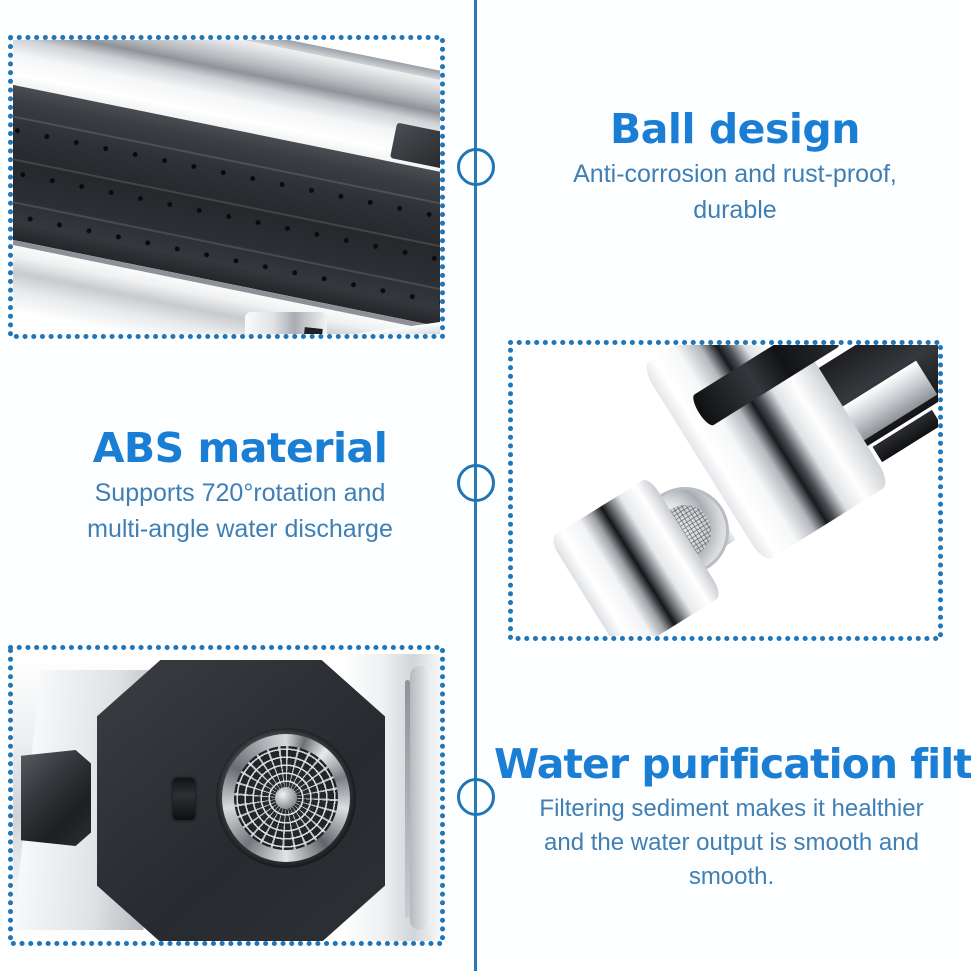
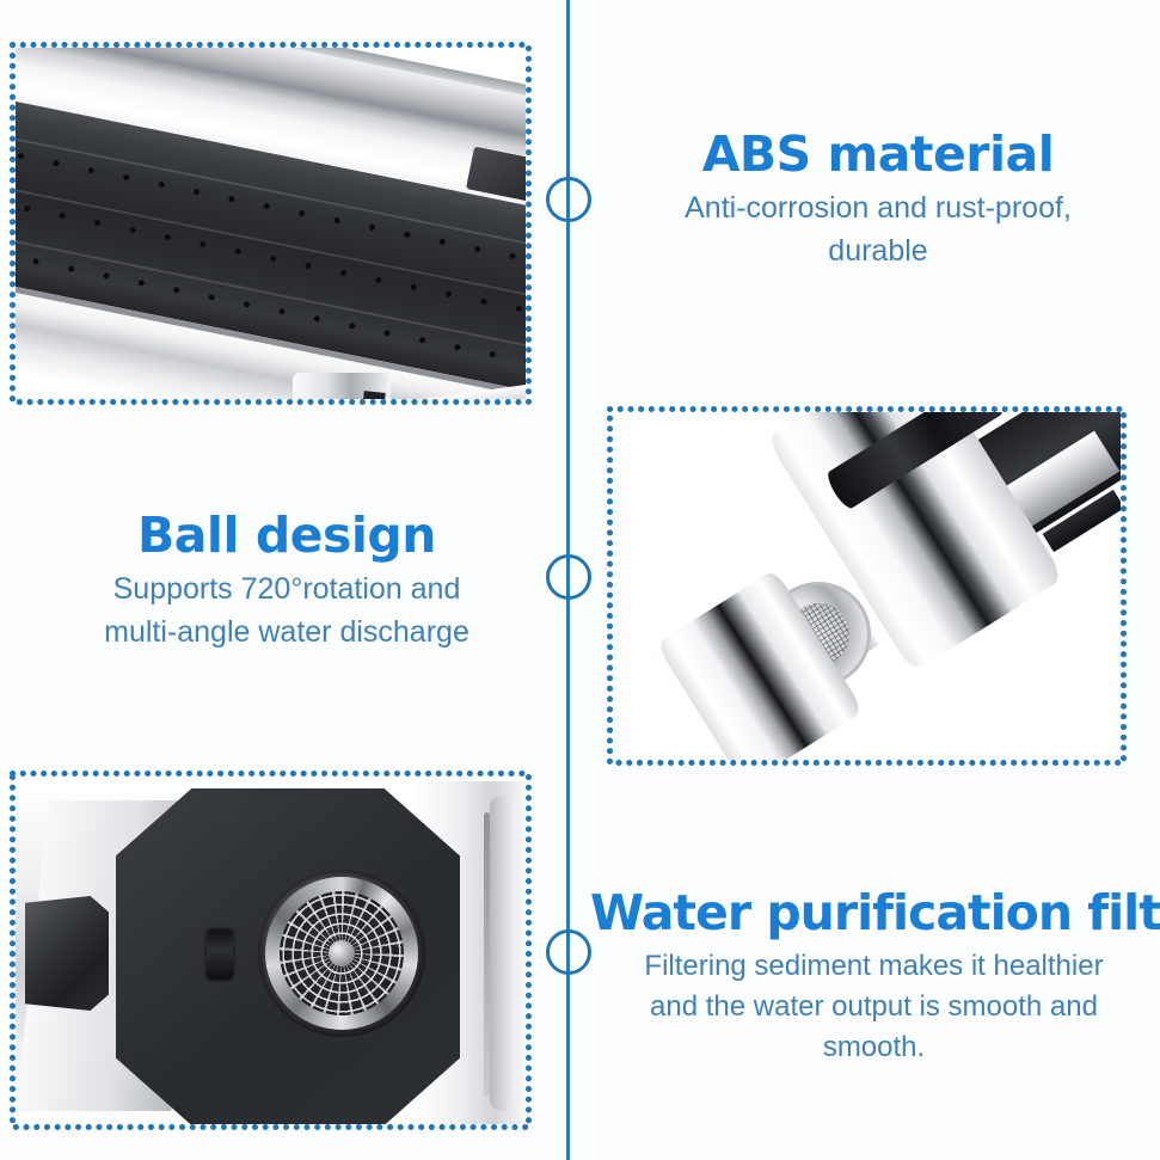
- Ball design
+ ABS material
  Anti-corrosion and rust-proof,
  durable
- ABS material
+ Ball design
  Supports 720°rotation and
  multi-angle water discharge
  Water purification filt
  Filtering sediment makes it healthier
  and the water output is smooth and
  smooth.
